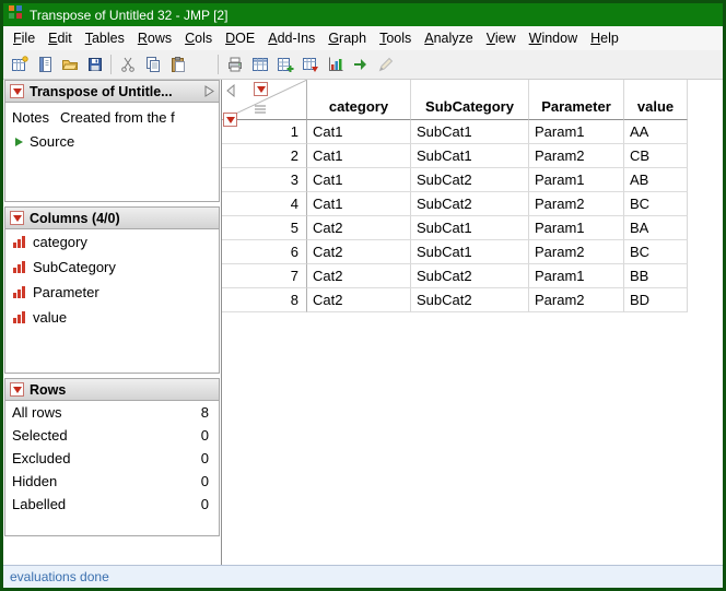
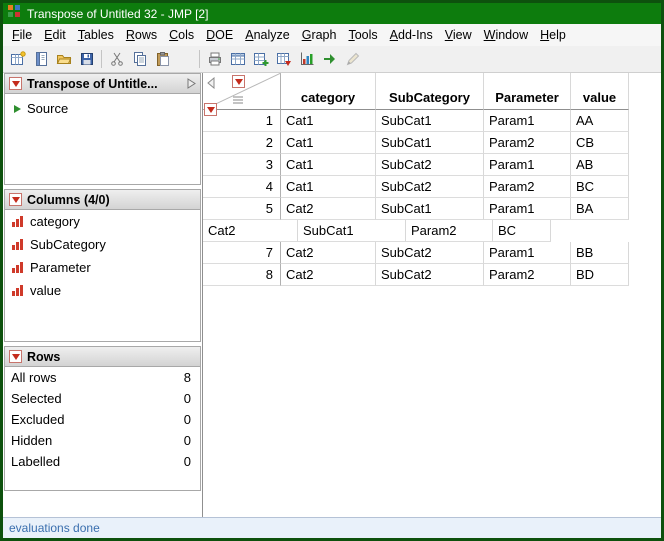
  Transpose of Untitled 32 - JMP [2]
  File
  Edit
  Tables
  Rows
  Cols
  DOE
- Add-Ins
+ Analyze
  Graph
  Tools
- Analyze
+ Add-Ins
  View
  Window
  Help
  Transpose of Untitle...
- Notes Created from the f
  Source
  Columns (4/0)
  category
  SubCategory
  Parameter
  value
  Rows
  All rows
  8
  Selected
  0
  Excluded
  0
  Hidden
  0
  Labelled
  0
  category
  SubCategory
  Parameter
  value
  1
  Cat1
  SubCat1
  Param1
  AA
  2
  Cat1
  SubCat1
  Param2
  CB
  3
  Cat1
  SubCat2
  Param1
  AB
  4
  Cat1
  SubCat2
  Param2
  BC
  5
  Cat2
  SubCat1
  Param1
  BA
- 6
  Cat2
  SubCat1
  Param2
  BC
  7
  Cat2
  SubCat2
  Param1
  BB
  8
  Cat2
  SubCat2
  Param2
  BD
  evaluations done
